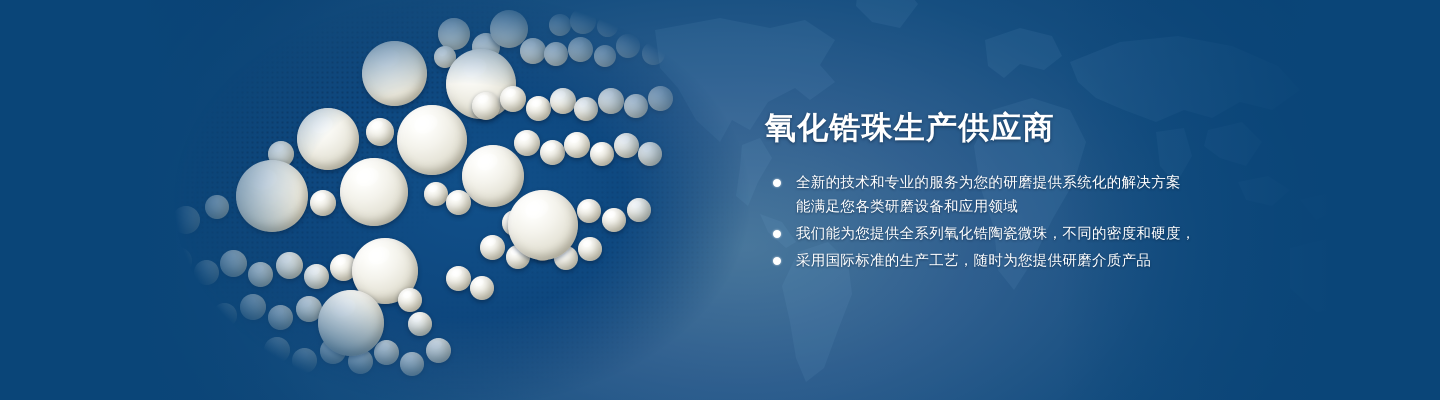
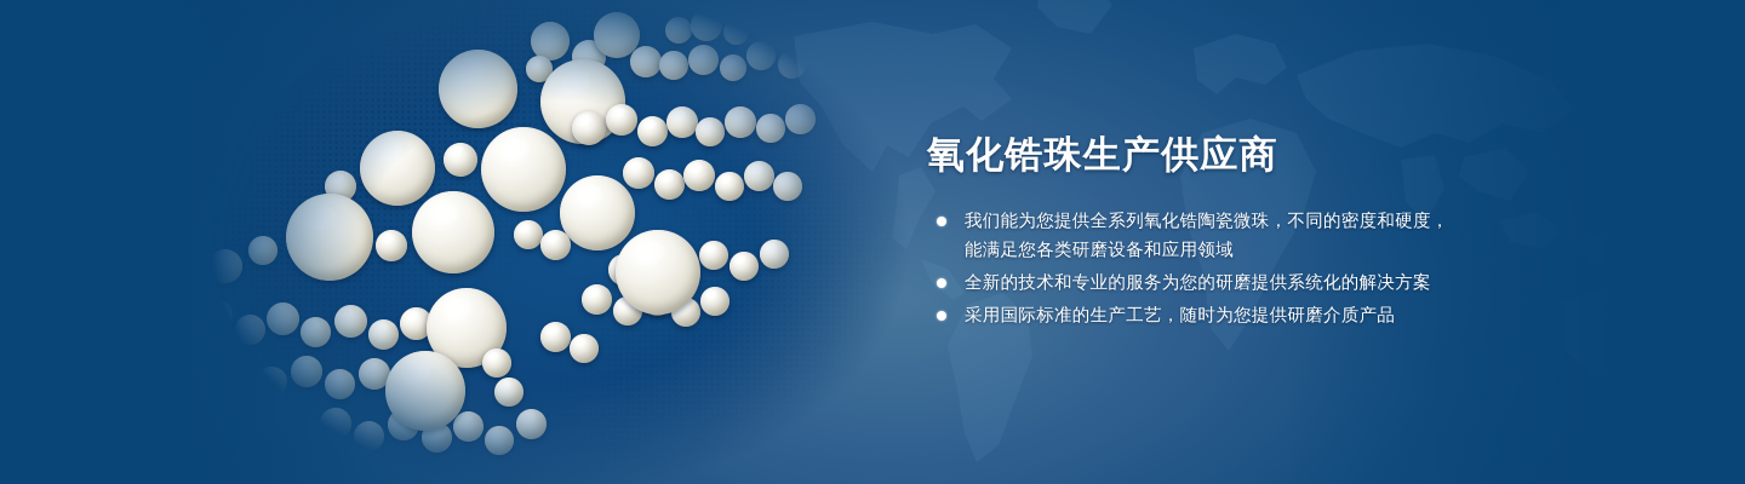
  氧化锆珠生产供应商
- 全新的技术和专业的服务为您的研磨提供系统化的解决方案
+ 我们能为您提供全系列氧化锆陶瓷微珠，不同的密度和硬度，
  能满足您各类研磨设备和应用领域
- 我们能为您提供全系列氧化锆陶瓷微珠，不同的密度和硬度，
+ 全新的技术和专业的服务为您的研磨提供系统化的解决方案
  采用国际标准的生产工艺，随时为您提供研磨介质产品
